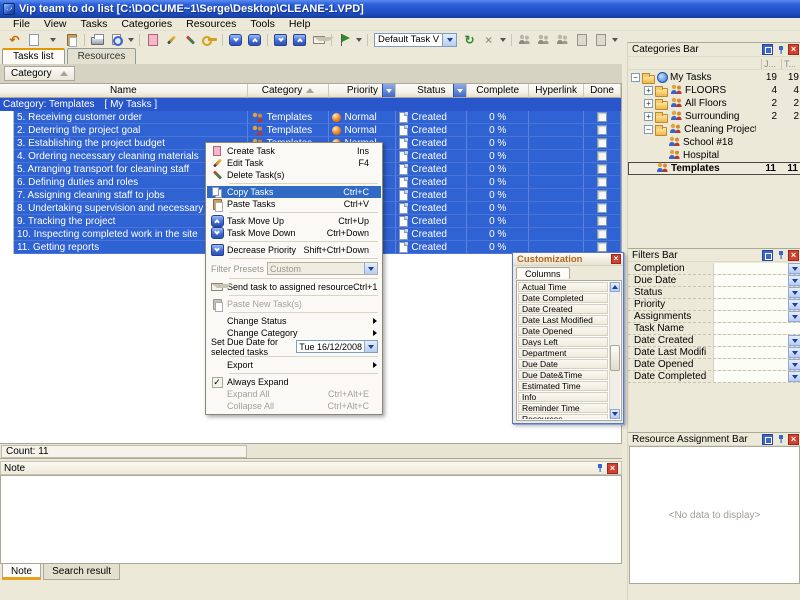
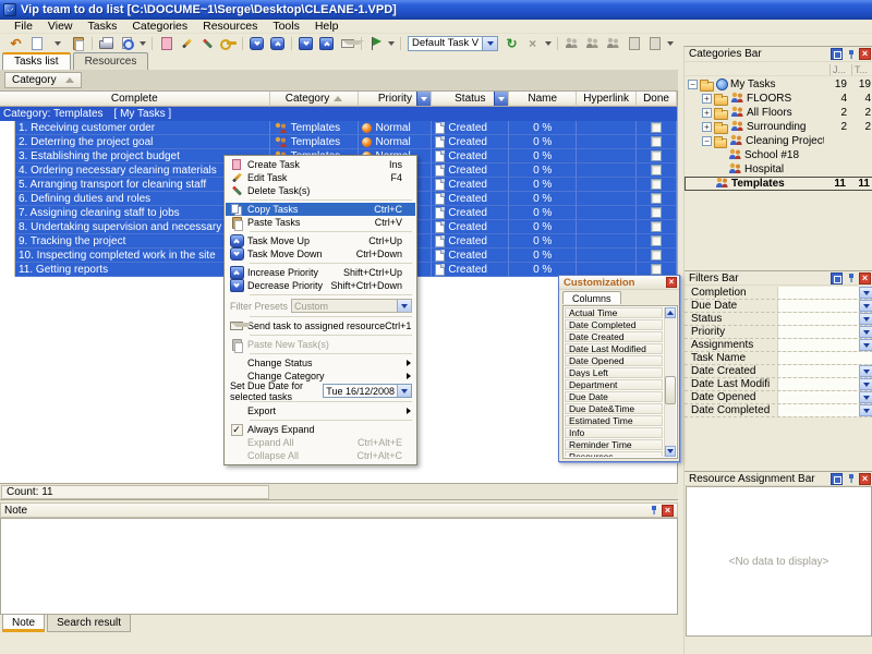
  Vip team to do list [C:\DOCUME~1\Serge\Desktop\CLEANE-1.VPD]
  File
  View
  Tasks
  Categories
  Resources
  Tools
  Help
  ↶
  Default Task V
  ↻
  ×
  Tasks list
  Resources
  Category
- Name
+ Complete
  Category
  Priority
  Status
- Complete
+ Name
  Hyperlink
  Done
  Category: Templates
  [ My Tasks ]
- 5. Receiving customer order
+ 1. Receiving customer order
  Templates
  Normal
  Created
  0 %
  2. Deterring the project goal
  Templates
  Normal
  Created
  0 %
  3. Establishing the project budget
  Created
  0 %
  4. Ordering necessary cleaning materials
  Created
  0 %
  5. Arranging transport for cleaning staff
  Created
  0 %
  6. Defining duties and roles
  Created
  0 %
  7. Assigning cleaning staff to jobs
  Created
  0 %
  8. Undertaking supervision and necessary
  Created
  0 %
  9. Tracking the project
  Created
  0 %
  10. Inspecting completed work in the site
  Created
  0 %
  11. Getting reports
  Created
  0 %
  Count: 11
  Note
  ×
  Note
  Search result
  Categories Bar
  ×
  J...
  T...
  −
  My Tasks
  19
  19
  +
  FLOORS
  4
  4
  +
  All Floors
  2
  2
  +
  Surrounding
  2
  2
  −
  Cleaning Project
  School #18
  Hospital
  Templates
  11
  11
  Filters Bar
  ×
  Completion
  Due Date
  Status
  Priority
  Assignments
  Task Name
  Date Created
  Date Last Modifi
  Date Opened
  Date Completed
  Resource Assignment Bar
  ×
  <No data to display>
  Create Task
  Ins
  Edit Task
  F4
  Delete Task(s)
  Copy Tasks
  Ctrl+C
  Paste Tasks
  Ctrl+V
  Task Move Up
  Ctrl+Up
  Task Move Down
  Ctrl+Down
+ Increase Priority
+ Shift+Ctrl+Up
  Decrease Priority
  Shift+Ctrl+Down
  Filter Presets
  Custom
  end task to assigned resource
  Ctrl+1
  Paste New Task(s)
  Change Status
  Change Category
  Set Due Date for selected tasks
  Tue 16/12/2008
  Export
  ✓
  Always Expand
  Expand All
  Ctrl+Alt+E
  Collapse All
  Ctrl+Alt+C
  Customization
  ×
  Columns
  Actual Time
  Date Completed
  Date Created
  Date Last Modified
  Date Opened
  Days Left
  Department
  Due Date
  Due Date&Time
  Estimated Time
  Info
  Reminder Time
